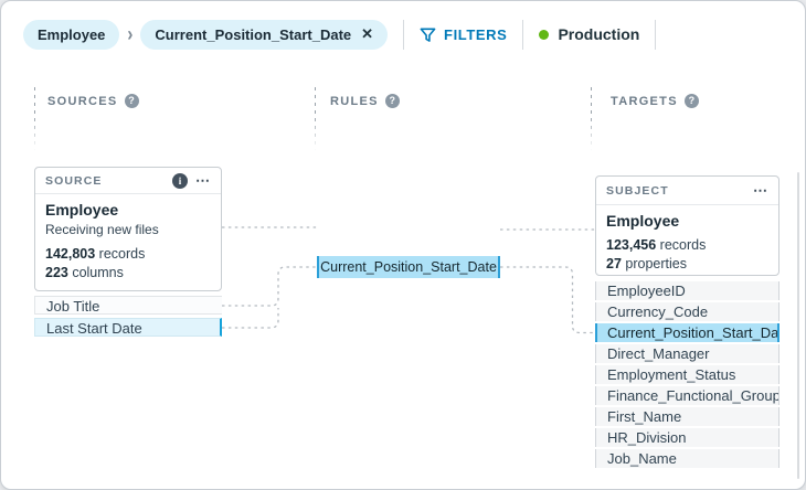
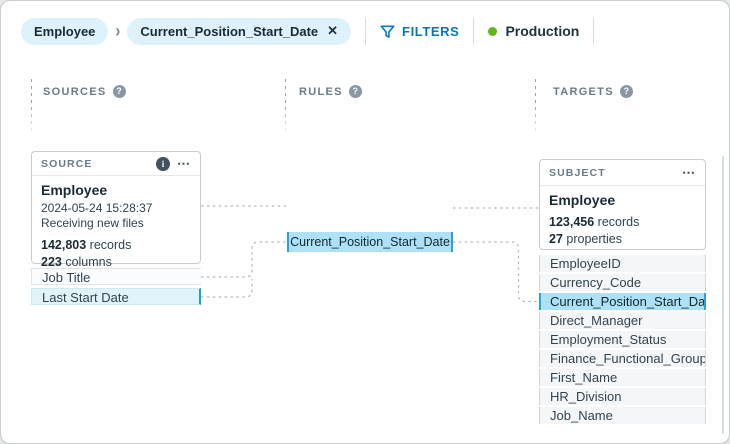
  Employee
  ›
  Current_Position_Start_Date
  ✕
  FILTERS
  Production
  SOURCES
  ?
  RULES
  ?
  TARGETS
  ?
  SOURCE
  i
  ⋯
  Employee
+ 2024-05-24 15:28:37
  Receiving new files
  142,803 records
  223 columns
  Job Title
  Last Start Date
  Current_Position_Start_Date
  SUBJECT
  ⋯
  Employee
  123,456 records
  27 properties
  EmployeeID
  Currency_Code
  Current_Position_Start_Da
  Direct_Manager
  Employment_Status
  Finance_Functional_Group
  First_Name
  HR_Division
  Job_Name
